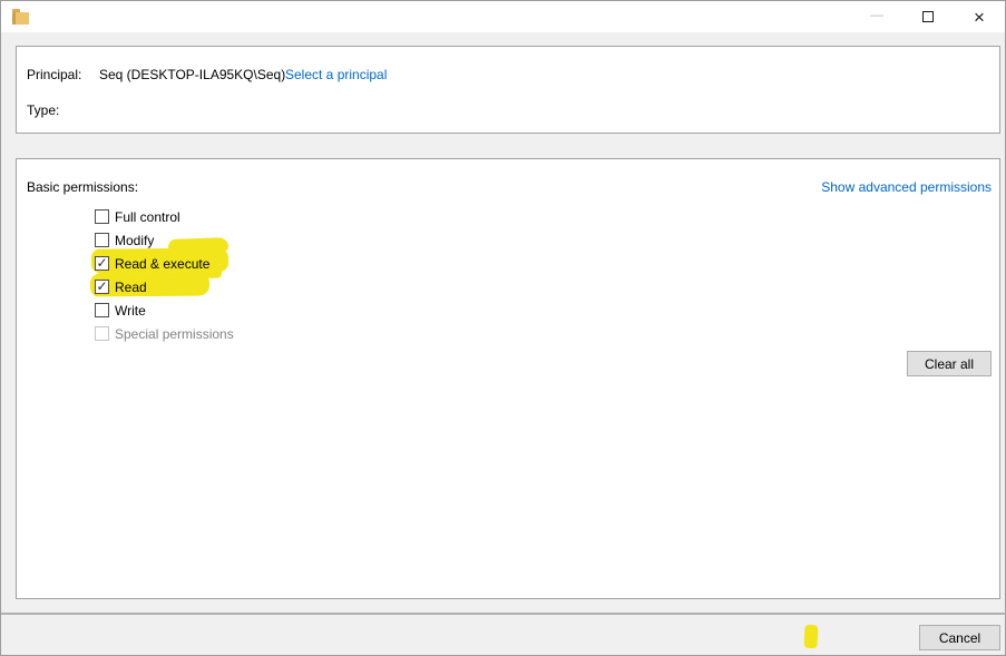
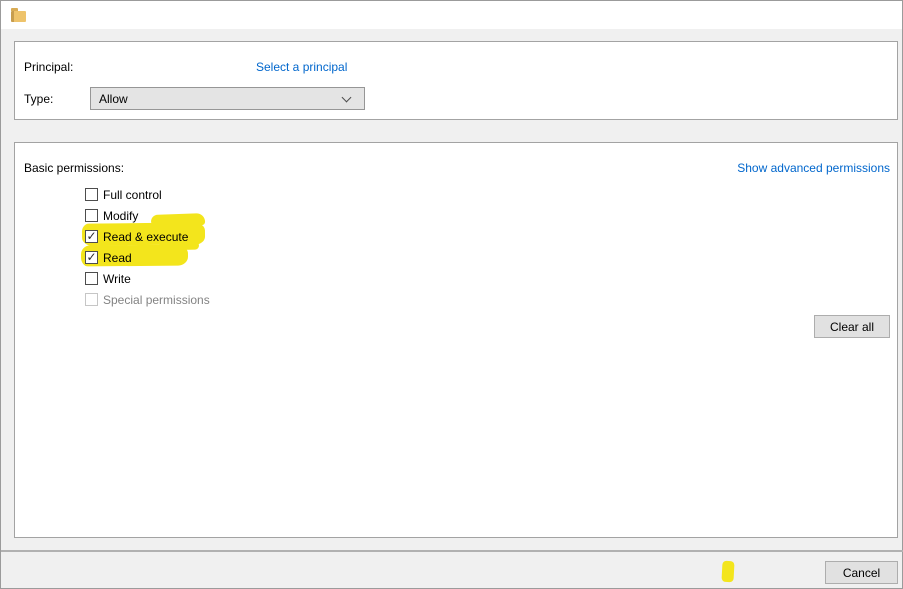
- —
- ×
  Principal:
- Seq (DESKTOP-ILA95KQ\Seq)
  Select a principal
  Type:
+ Allow
  Basic permissions:
  Show advanced permissions
  Full control
  Modify
  ✓
  Read & execute
  ✓
  Read
  Write
  Special permissions
  Clear all
  Cancel
